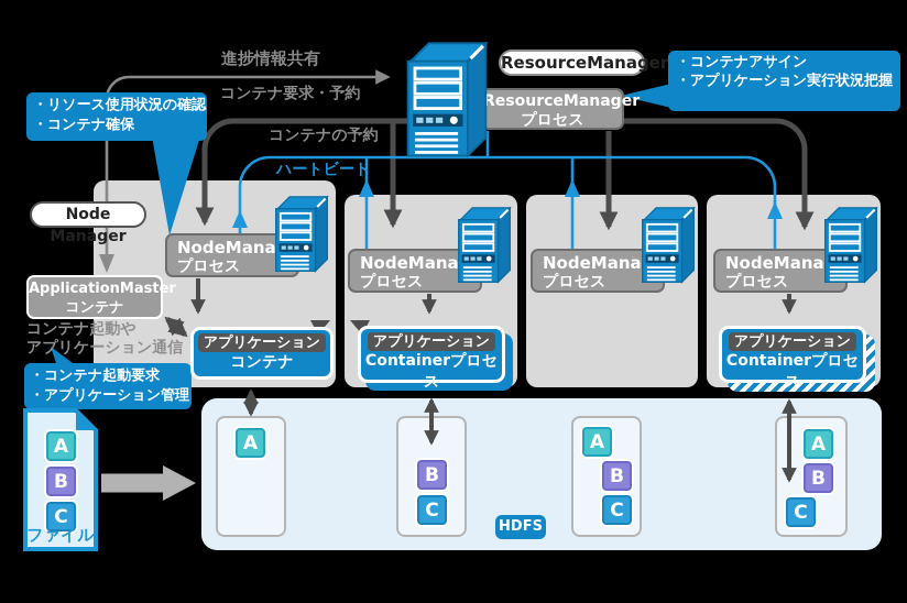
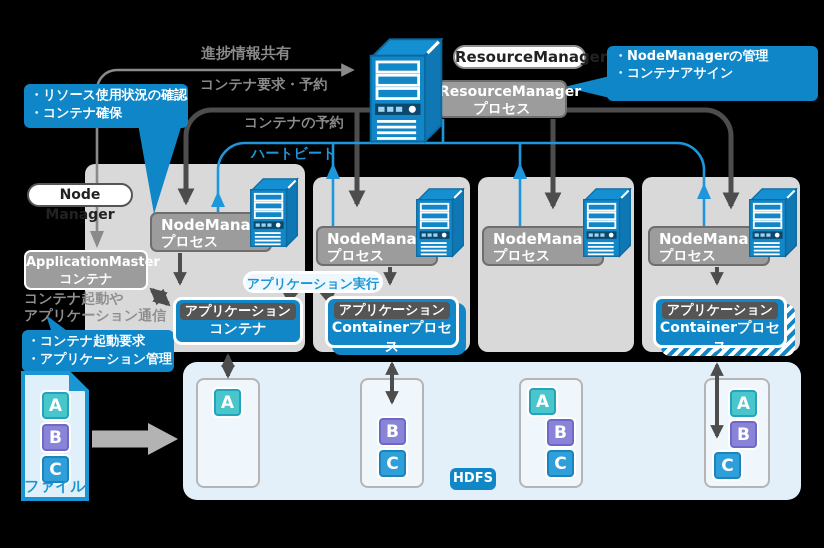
  進捗情報共有
  コンテナ要求・予約
  コンテナの予約
  ハートビート
  ・リソース使用状況の確認
  ・コンテナ確保
  ResourceManager
  ResourceManager
  プロセス
+ ・NodeManagerの管理
  ・コンテナアサイン
- ・アプリケーション実行状況把握
  Node Manager
  ApplicationMaster
  コンテナ
  コンテナ起動や
  アプリケーション通信
  ・コンテナ起動要求
  ・アプリケーション管理
  NodeMana
  プロセス
  NodeMana
  プロセス
  NodeMana
  プロセス
  NodeMana
  プロセス
+ アプリケーション実行
  アプリケーション
  コンテナ
  アプリケーション
  Containerプロセス
  アプリケーション
  Containerプロセス
  A
  B
  C
  A
  B
  C
  A
  B
  C
  HDFS
  A
  B
  C
  ファイル
